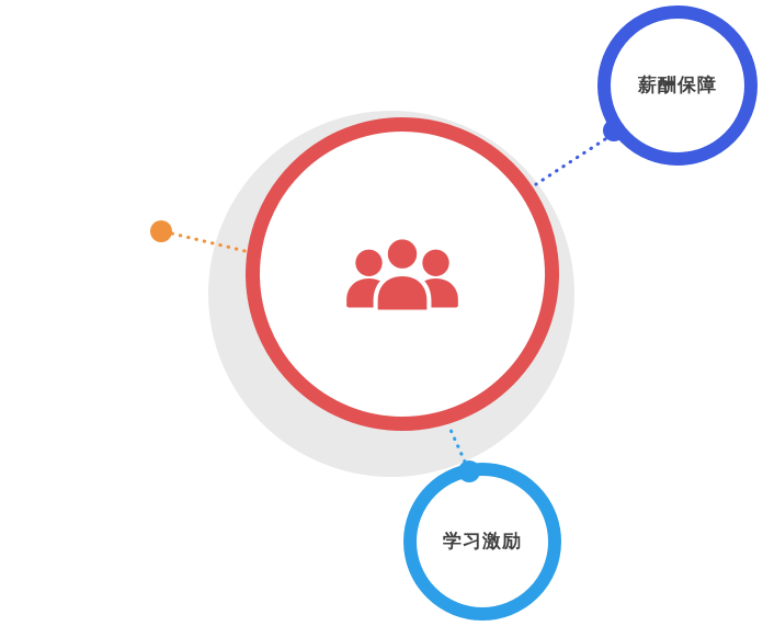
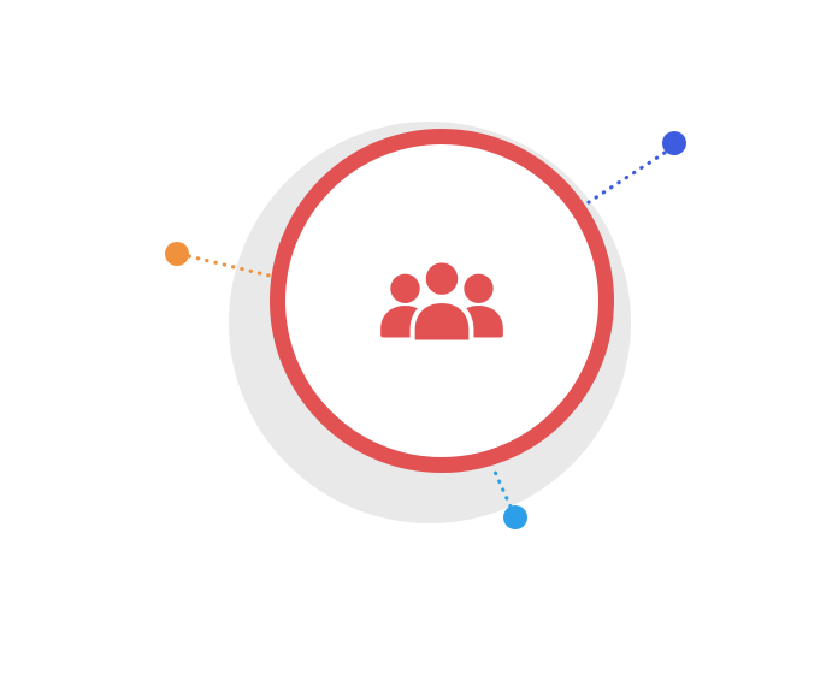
- 薪酬保障
- 学习激励
